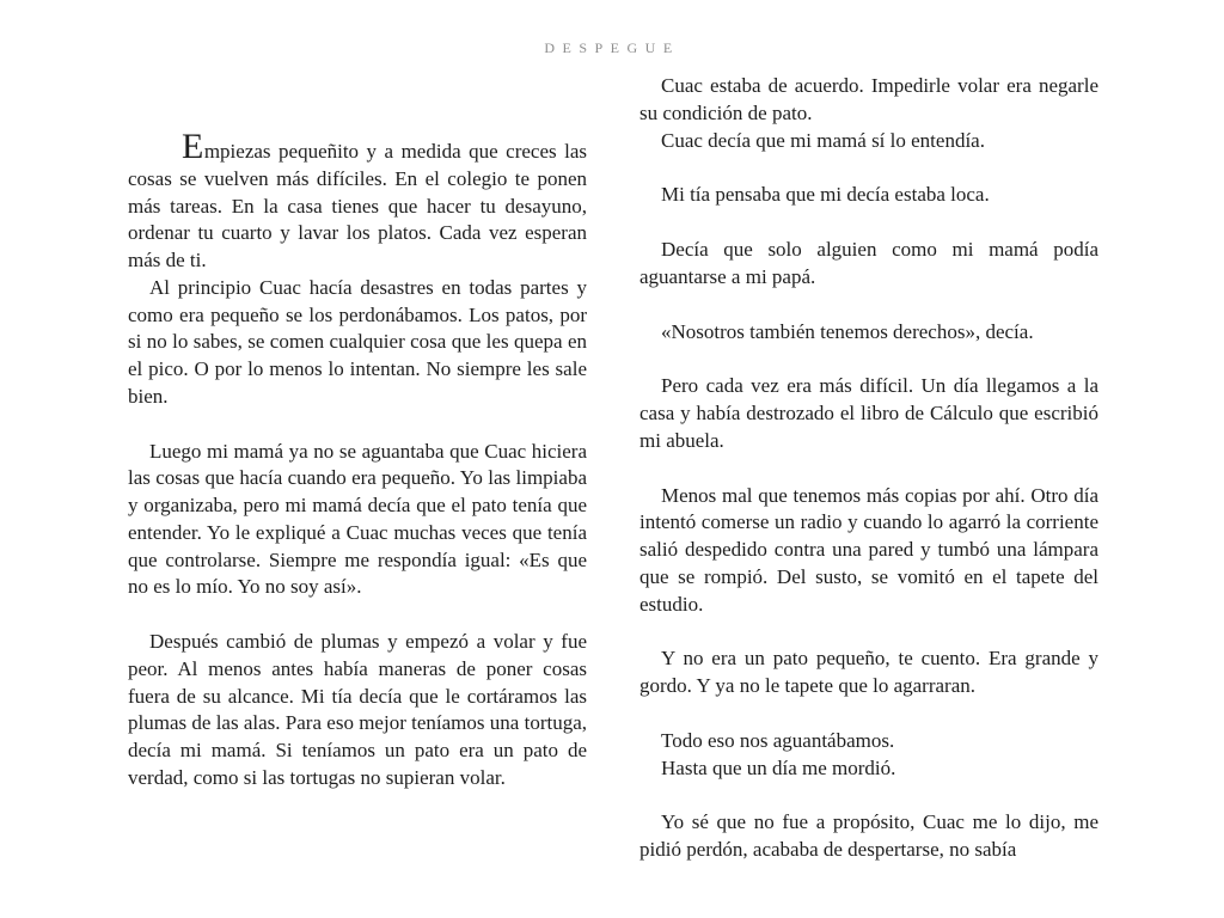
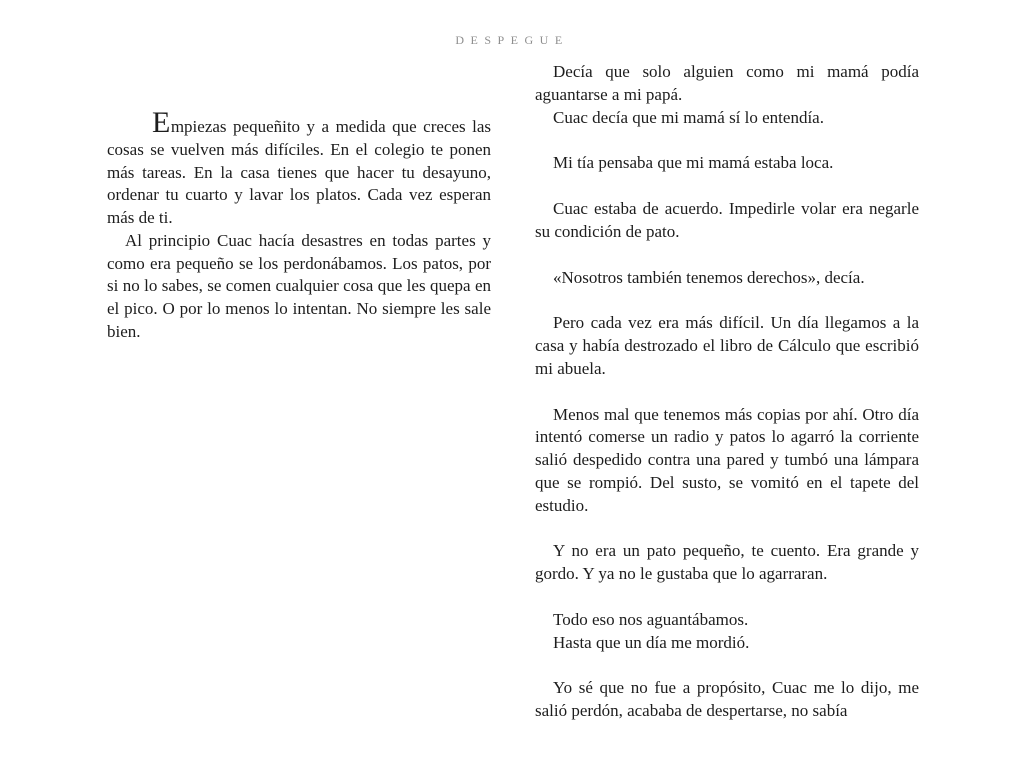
  DESPEGUE
  Empiezas pequeñito y a medida que creces las cosas se vuelven más difíciles. En el colegio te ponen más tareas. En la casa tienes que hacer tu desayuno, ordenar tu cuarto y lavar los platos. Cada vez esperan más de ti.
  Al principio Cuac hacía desastres en todas partes y como era pequeño se los perdonábamos. Los patos, por si no lo sabes, se comen cualquier cosa que les quepa en el pico. O por lo menos lo intentan. No siempre les sale bien.
- Luego mi mamá ya no se aguantaba que Cuac hiciera las cosas que hacía cuando era pequeño. Yo las limpiaba y organizaba, pero mi mamá decía que el pato tenía que entender. Yo le expliqué a Cuac muchas veces que tenía que controlarse. Siempre me respondía igual: «Es que no es lo mío. Yo no soy así».
- Después cambió de plumas y empezó a volar y fue peor. Al menos antes había maneras de poner cosas fuera de su alcance. Mi tía decía que le cortáramos las plumas de las alas. Para eso mejor teníamos una tortuga, decía mi mamá. Si teníamos un pato era un pato de verdad, como si las tortugas no supieran volar.
- Cuac estaba de acuerdo. Impedirle volar era negarle su condición de pato.
+ Decía que solo alguien como mi mamá podía aguantarse a mi papá.
  Cuac decía que mi mamá sí lo entendía.
- Mi tía pensaba que mi decía estaba loca.
+ Mi tía pensaba que mi mamá estaba loca.
- Decía que solo alguien como mi mamá podía aguantarse a mi papá.
+ Cuac estaba de acuerdo. Impedirle volar era negarle su condición de pato.
  «Nosotros también tenemos derechos», decía.
  Pero cada vez era más difícil. Un día llegamos a la casa y había destrozado el libro de Cálculo que escribió mi abuela.
- Menos mal que tenemos más copias por ahí. Otro día intentó comerse un radio y cuando lo agarró la corriente salió despedido contra una pared y tumbó una lámpara que se rompió. Del susto, se vomitó en el tapete del estudio.
+ Menos mal que tenemos más copias por ahí. Otro día intentó comerse un radio y patos lo agarró la corriente salió despedido contra una pared y tumbó una lámpara que se rompió. Del susto, se vomitó en el tapete del estudio.
- Y no era un pato pequeño, te cuento. Era grande y gordo. Y ya no le tapete que lo agarraran.
+ Y no era un pato pequeño, te cuento. Era grande y gordo. Y ya no le gustaba que lo agarraran.
  Todo eso nos aguantábamos.
  Hasta que un día me mordió.
- Yo sé que no fue a propósito, Cuac me lo dijo, me pidió perdón, acababa de despertarse, no sabía
+ Yo sé que no fue a propósito, Cuac me lo dijo, me salió perdón, acababa de despertarse, no sabía
